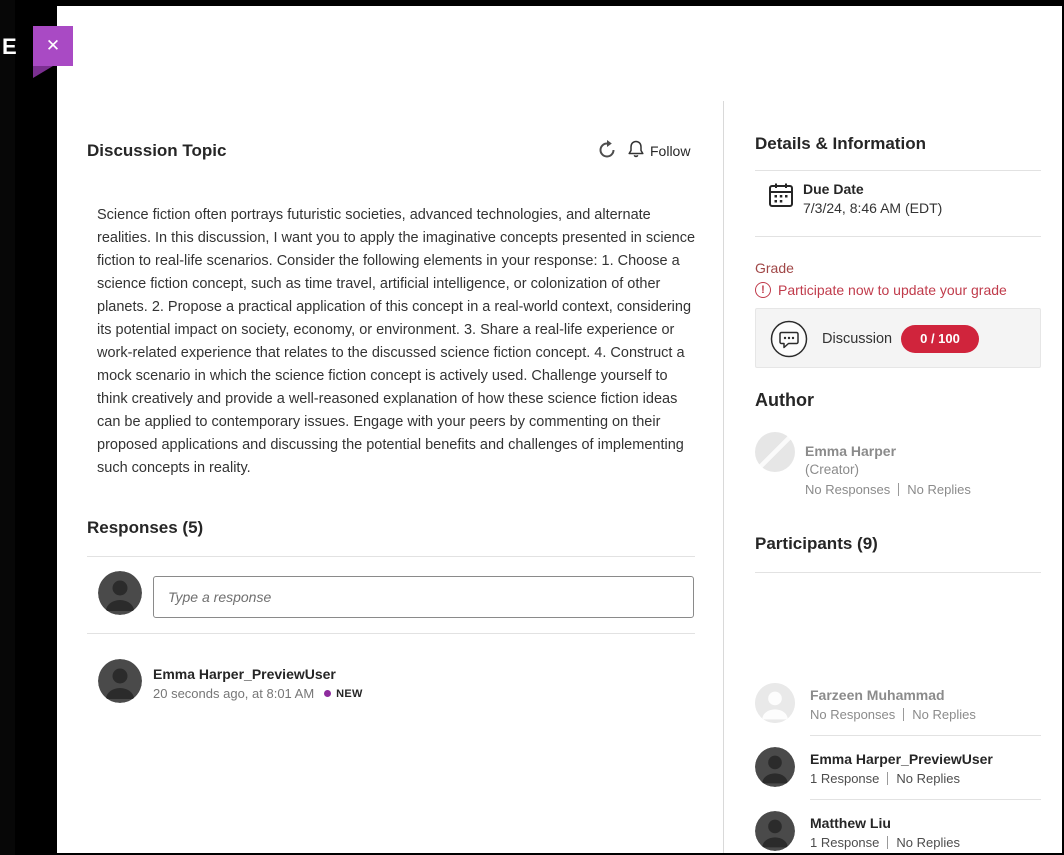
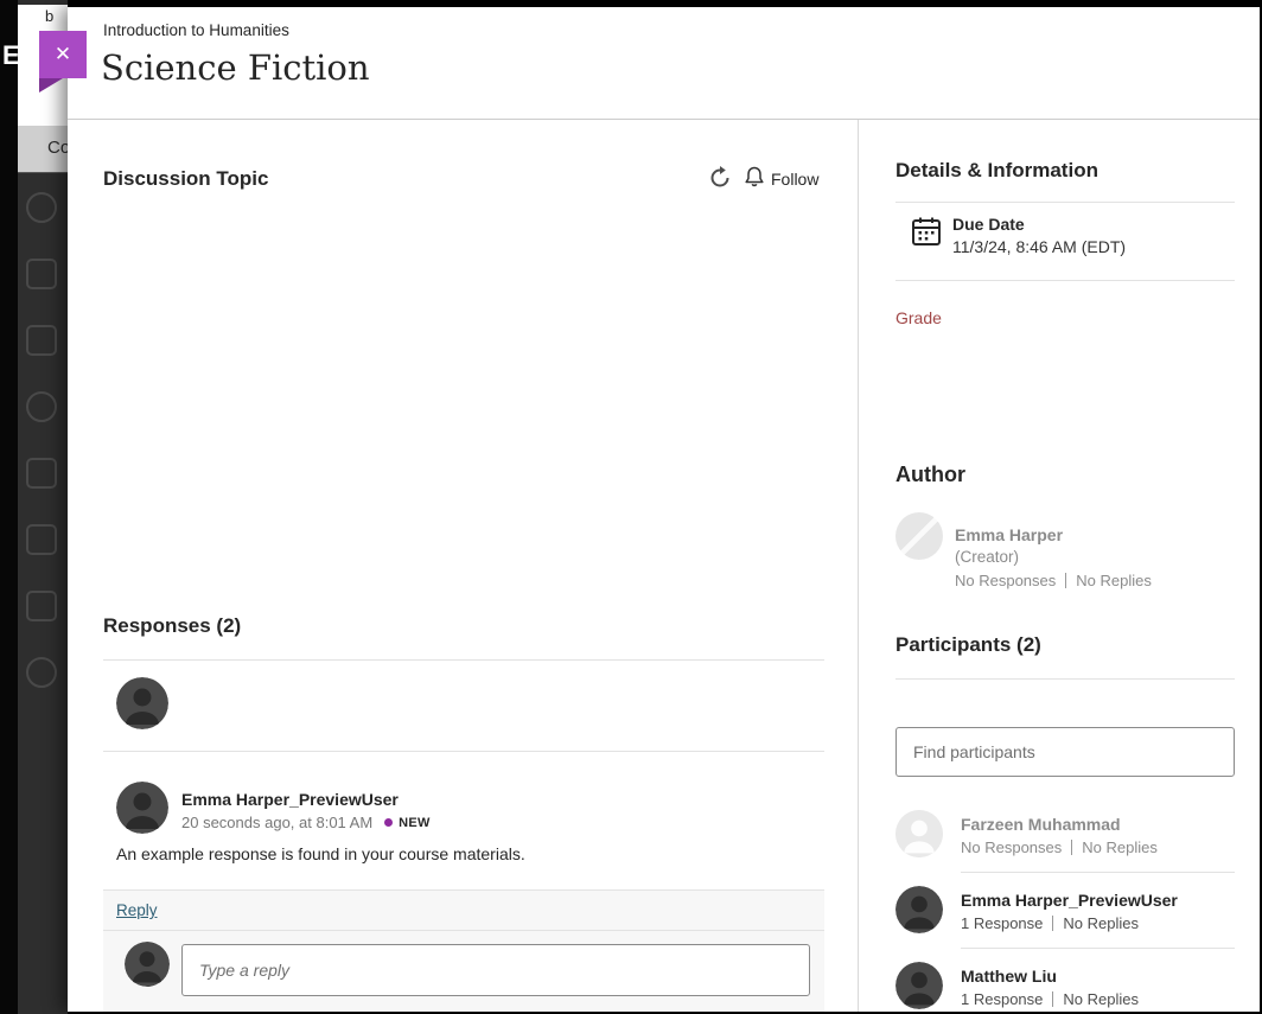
  E
+ b
+ Co
+ Introduction to Humanities
+ Science Fiction
  Discussion Topic
  Follow
- Science fiction often portrays futuristic societies, advanced technologies, and alternate realities. In this discussion, I want you to apply the imaginative concepts presented in science fiction to real-life scenarios. Consider the following elements in your response: 1. Choose a science fiction concept, such as time travel, artificial intelligence, or colonization of other planets. 2. Propose a practical application of this concept in a real-world context, considering its potential impact on society, economy, or environment. 3. Share a real-life experience or work-related experience that relates to the discussed science fiction concept. 4. Construct a mock scenario in which the science fiction concept is actively used. Challenge yourself to think creatively and provide a well-reasoned explanation of how these science fiction ideas can be applied to contemporary issues. Engage with your peers by commenting on their proposed applications and discussing the potential benefits and challenges of implementing such concepts in reality.
- Responses (5)
+ Responses (2)
- Type a response
  Emma Harper_PreviewUser
  20 seconds ago, at 8:01 AM
  NEW
+ An example response is found in your course materials.
+ Reply
+ Type a reply
  Details & Information
  Due Date
- 7/3/24, 8:46 AM (EDT)
+ 11/3/24, 8:46 AM (EDT)
  Grade
- !
- Participate now to update your grade
- Discussion
- 0 / 100
  Author
  Emma Harper
  (Creator)
  No Responses
  No Replies
- Participants (9)
+ Participants (2)
+ Find participants
  Farzeen Muhammad
  No Responses
  No Replies
  Emma Harper_PreviewUser
  1 Response
  No Replies
  Matthew Liu
  1 Response
  No Replies
  ✕
